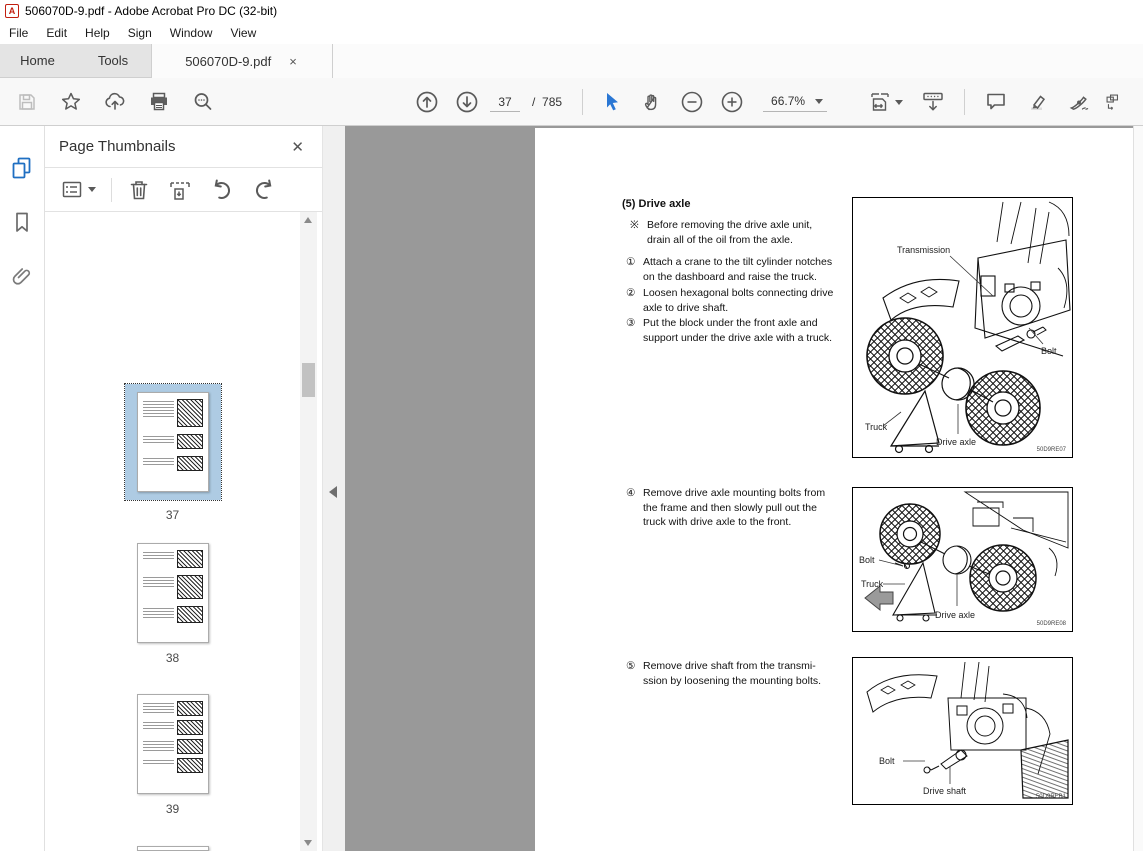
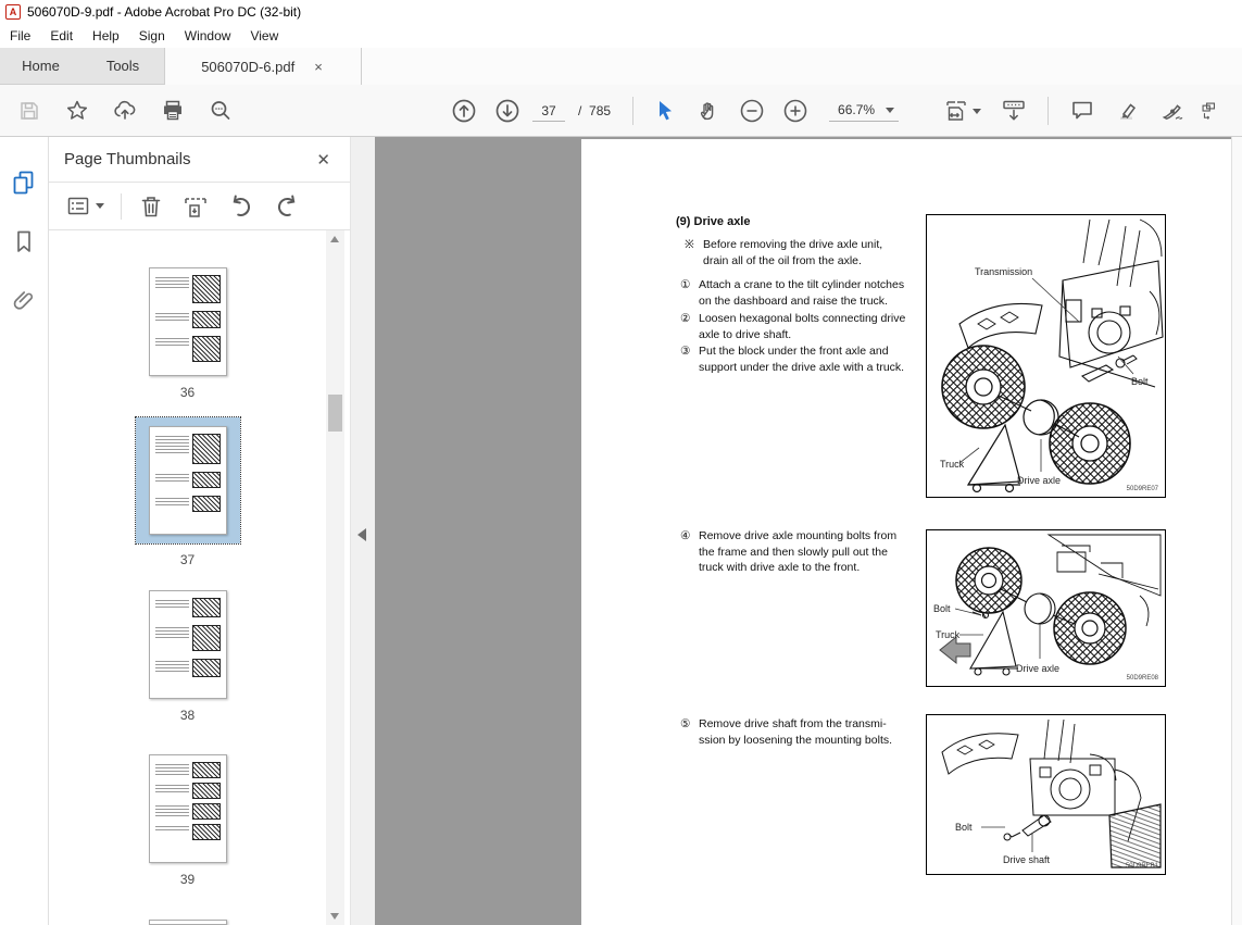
  A
  506070D-9.pdf - Adobe Acrobat Pro DC (32-bit)
  File
  Edit
  Help
  Sign
  Window
  View
  Home
  Tools
- 506070D-9.pdf
+ 506070D-6.pdf
  ×
  37
  / 785
  66.7%
  Page Thumbnails
  ✕
+ 36
  37
  38
  39
- (5) Drive axle
+ (9) Drive axle
  ※
  Before removing the drive axle unit, drain all of the oil from the axle.
  ①
  Attach a crane to the tilt cylinder notches on the dashboard and raise the truck.
  ②
  Loosen hexagonal bolts connecting drive axle to drive shaft.
  ③
  Put the block under the front axle and support under the drive axle with a truck.
  ④
  Remove drive axle mounting bolts from the frame and then slowly pull out the truck with drive axle to the front.
  ⑤
  Remove drive shaft from the transmi- ssion by loosening the mounting bolts.
  Transmission
  Bolt
  Truck
  Drive axle
  Bolt
  Truck
  Drive axle
  Bolt
  Drive shaft
